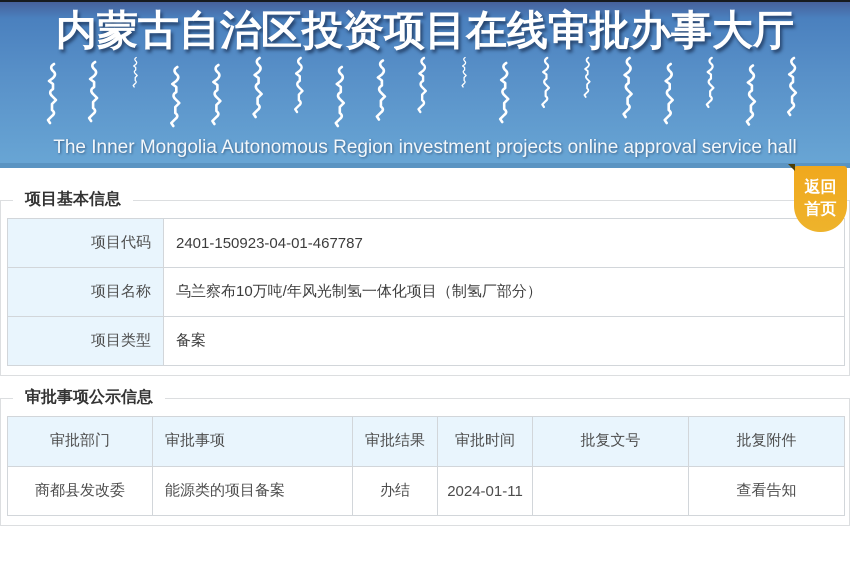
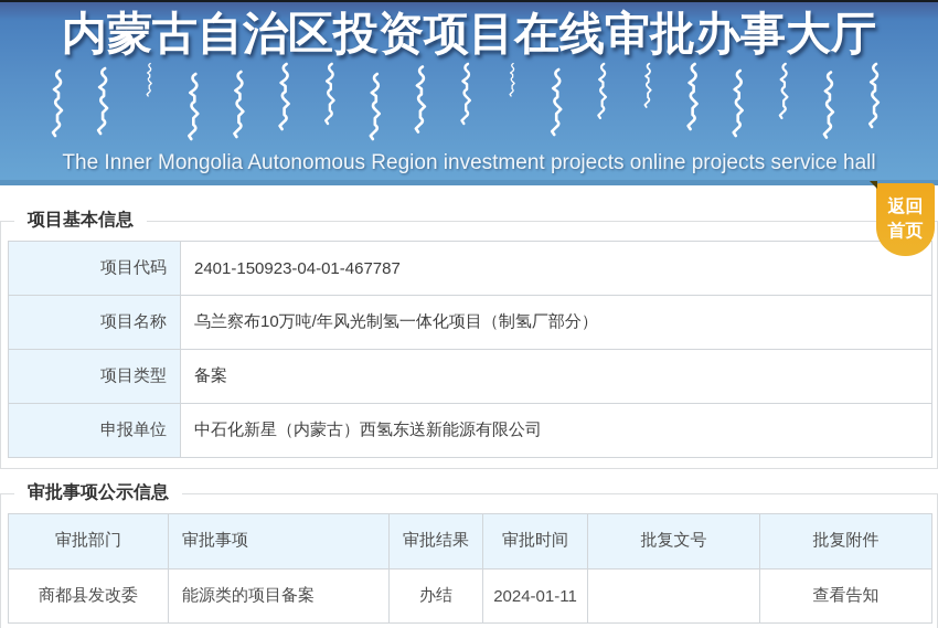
  内蒙古自治区投资项目在线审批办事大厅
- The Inner Mongolia Autonomous Region investment projects online approval service hall
+ The Inner Mongolia Autonomous Region investment projects online projects service hall
  返回
  首页
  项目基本信息
  项目代码	2401-150923-04-01-467787
  项目名称	乌兰察布10万吨/年风光制氢一体化项目（制氢厂部分）
  项目类型	备案
+ 申报单位	中石化新星（内蒙古）西氢东送新能源有限公司
  审批事项公示信息
  审批部门	审批事项	审批结果	审批时间	批复文号	批复附件
  商都县发改委	能源类的项目备案	办结	2024-01-11		查看告知
